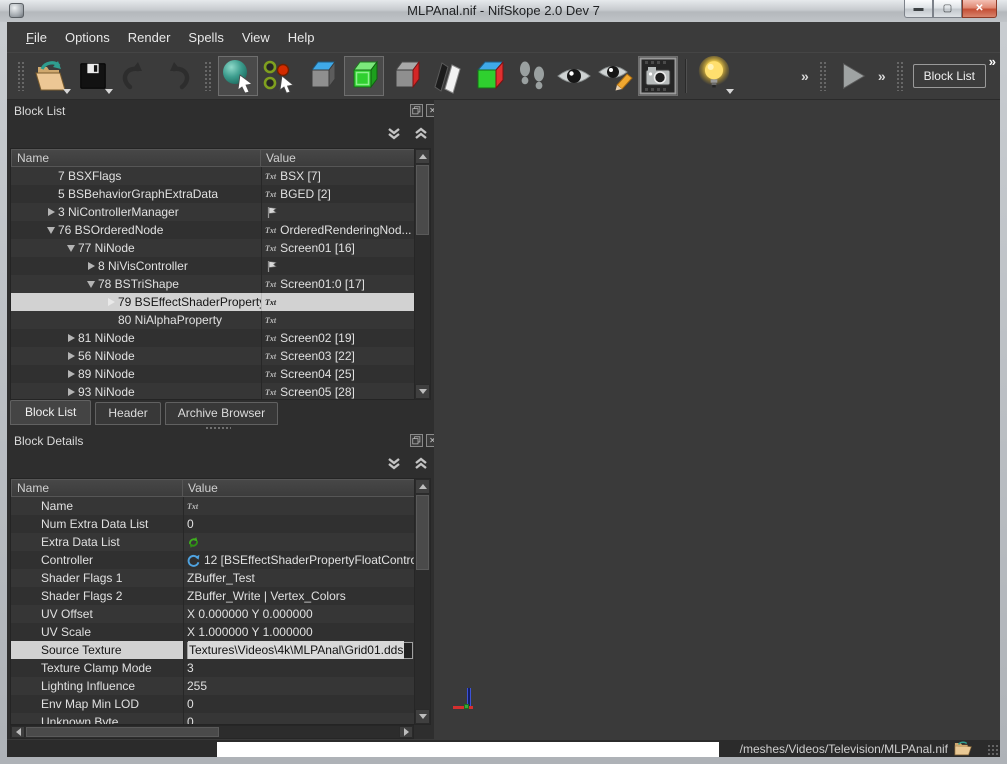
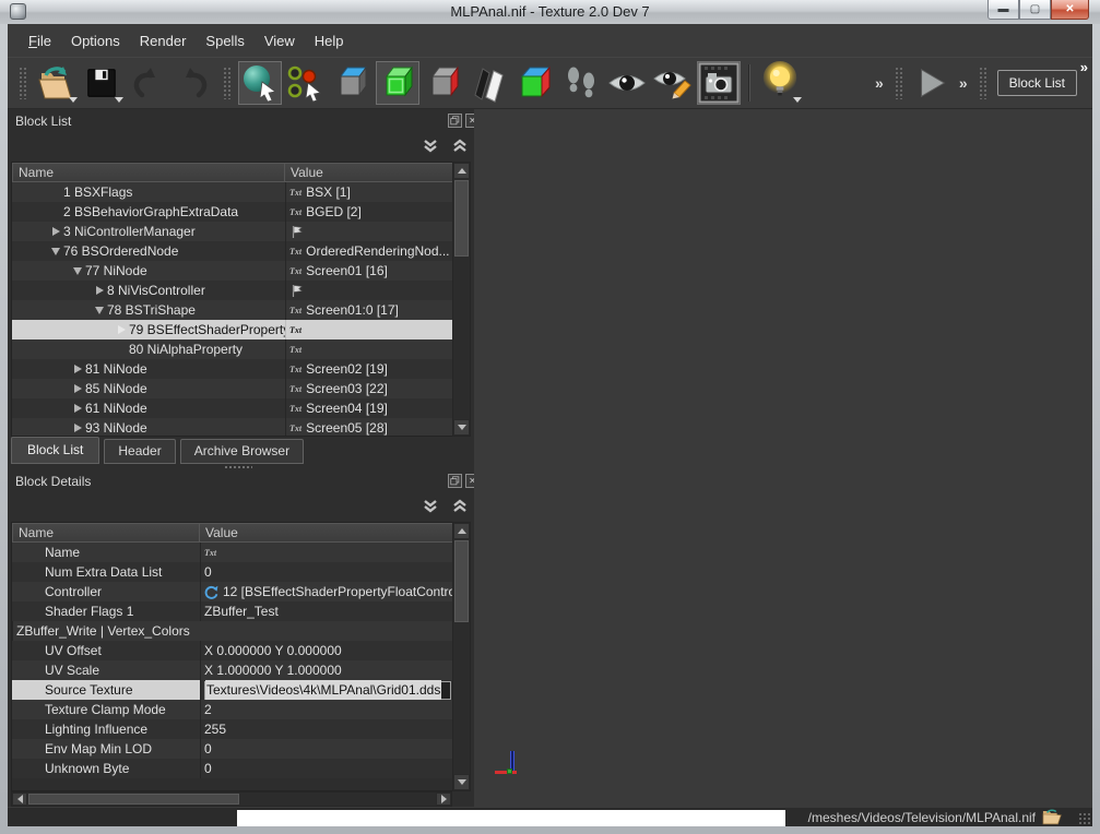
- MLPAnal.nif - NifSkope 2.0 Dev 7
+ MLPAnal.nif - Texture 2.0 Dev 7
  ▬
  ▢
  ✕
  File
  Options
  Render
  Spells
  View
  Help
  »
  »
  Block List
  »
  Block List
  ✕
  Name
  Value
- 7 BSXFlags
+ 1 BSXFlags
  Txt
- BSX [7]
+ BSX [1]
- 5 BSBehaviorGraphExtraData
+ 2 BSBehaviorGraphExtraData
  Txt
  BGED [2]
  3 NiControllerManager
  76 BSOrderedNode
  Txt
  OrderedRenderingNod...
  77 NiNode
  Txt
  Screen01 [16]
  8 NiVisController
  78 BSTriShape
  Txt
  Screen01:0 [17]
  79 BSEffectShaderPropert
  Txt
  80 NiAlphaProperty
  Txt
  81 NiNode
  Txt
  Screen02 [19]
- 56 NiNode
+ 85 NiNode
  Txt
  Screen03 [22]
- 89 NiNode
+ 61 NiNode
  Txt
- Screen04 [25]
+ Screen04 [19]
  93 NiNode
  Txt
  Screen05 [28]
  Block List
  Header
  Archive Browser
  Block Details
  ✕
  Name
  Value
  Name
  Txt
  Num Extra Data List
  0
- Extra Data List
  Controller
  12 [BSEffectShaderPropertyFloatContr
  Shader Flags 1
  ZBuffer_Test
- Shader Flags 2
  ZBuffer_Write | Vertex_Colors
  UV Offset
  X 0.000000 Y 0.000000
  UV Scale
  X 1.000000 Y 1.000000
  Source Texture
  Textures\Videos\4k\MLPAnal\Grid01.dds
  Texture Clamp Mode
- 3
+ 2
  Lighting Influence
  255
  Env Map Min LOD
  0
  Unknown Byte
  0
  /meshes/Videos/Television/MLPAnal.nif
